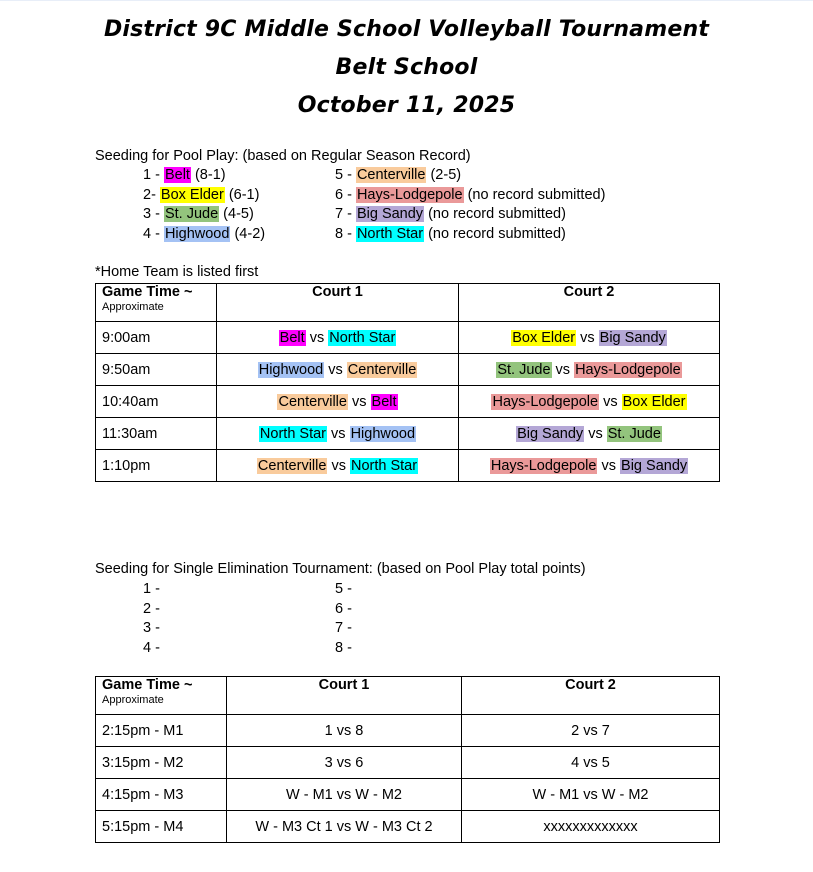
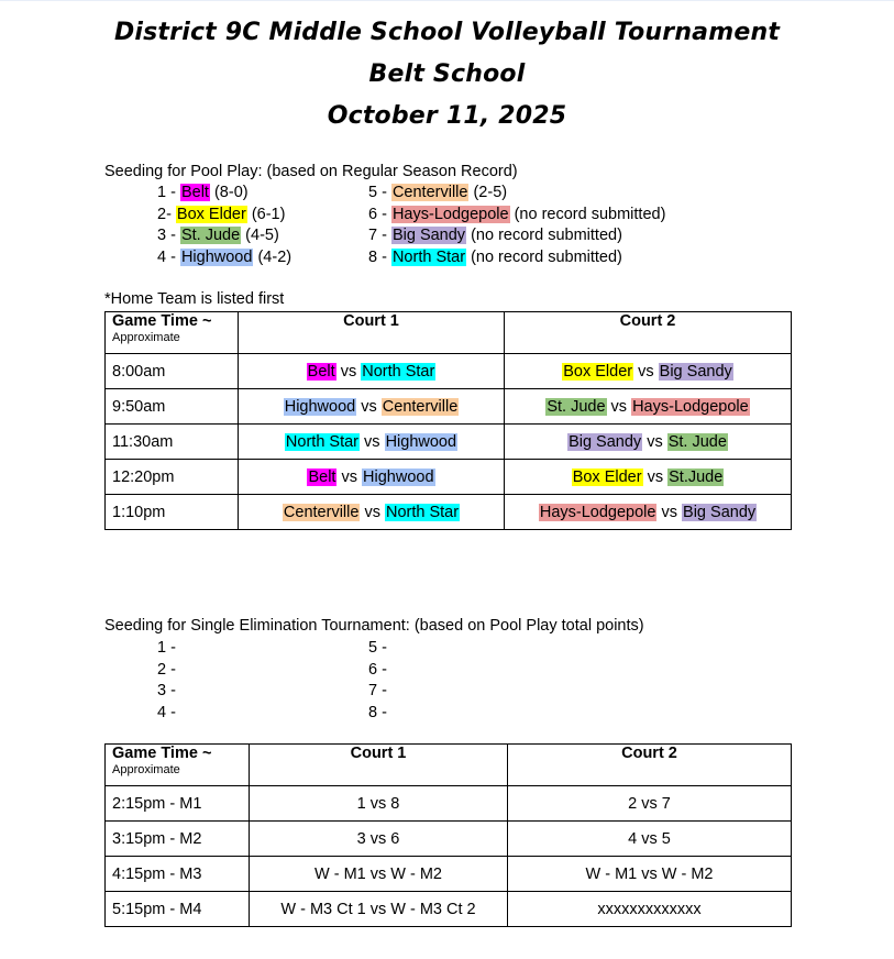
  District 9C Middle School Volleyball Tournament
  Belt School
  October 11, 2025
  Seeding for Pool Play: (based on Regular Season Record)
- 1 - Belt (8-1)
+ 1 - Belt (8-0)
  2- Box Elder (6-1)
  3 - St. Jude (4-5)
  4 - Highwood (4-2)
  5 - Centerville (2-5)
  6 - Hays-Lodgepole (no record submitted)
  7 - Big Sandy (no record submitted)
  8 - North Star (no record submitted)
  *Home Team is listed first
  Game Time ~ Approximate	Court 1	Court 2
- 9:00am	Belt vs North Star	Box Elder vs Big Sandy
+ 8:00am	Belt vs North Star	Box Elder vs Big Sandy
  9:50am	Highwood vs Centerville	St. Jude vs Hays-Lodgepole
- 10:40am	Centerville vs Belt	Hays-Lodgepole vs Box Elder
  11:30am	North Star vs Highwood	Big Sandy vs St. Jude
+ 12:20pm	Belt vs Highwood	Box Elder vs St.Jude
  1:10pm	Centerville vs North Star	Hays-Lodgepole vs Big Sandy
  Seeding for Single Elimination Tournament: (based on Pool Play total points)
  1 -
  2 -
  3 -
  4 -
  5 -
  6 -
  7 -
  8 -
  Game Time ~ Approximate	Court 1	Court 2
  2:15pm - M1	1 vs 8	2 vs 7
  3:15pm - M2	3 vs 6	4 vs 5
  4:15pm - M3	W - M1 vs W - M2	W - M1 vs W - M2
  5:15pm - M4	W - M3 Ct 1 vs W - M3 Ct 2	xxxxxxxxxxxxx
